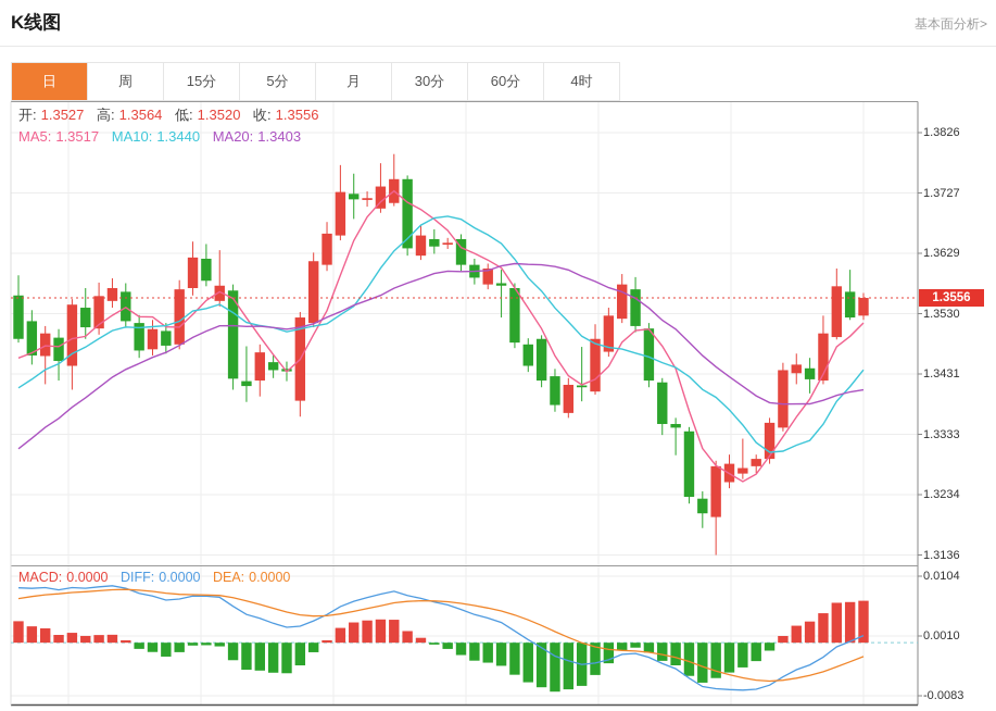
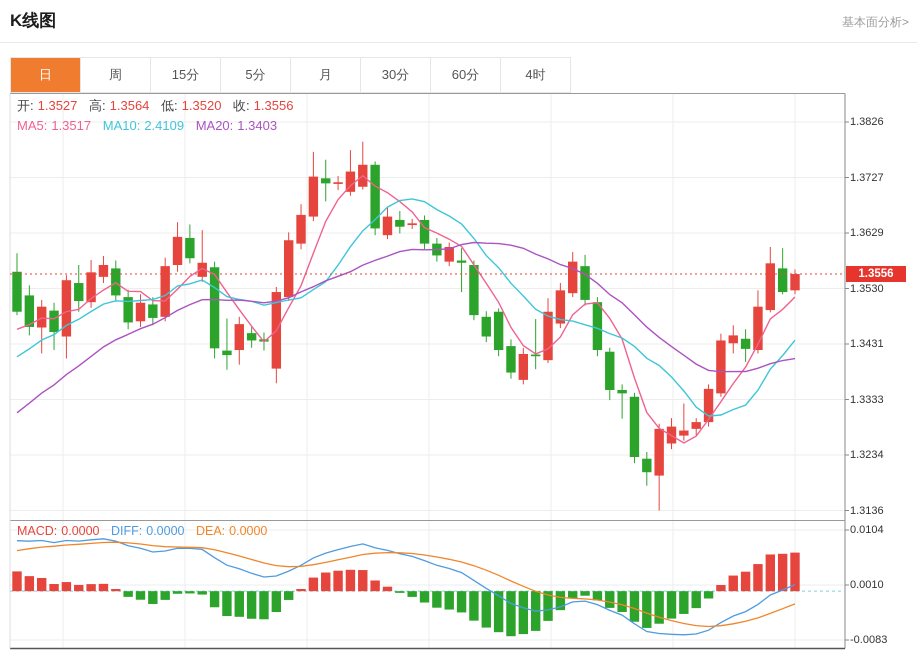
  K线图
  基本面分析>
  日
  周
  15分
  5分
  月
  30分
  60分
  4时
  开: 1.3527 高: 1.3564 低: 1.3520 收: 1.3556
- MA5: 1.3517 MA10: 1.3440 MA20: 1.3403
+ MA5: 1.3517 MA10: 2.4109 MA20: 1.3403
  MACD: 0.0000 DIFF: 0.0000 DEA: 0.0000
  1.3556
  1.3826
  1.3727
  1.3629
  1.3530
  1.3431
  1.3333
  1.3234
  1.3136
  0.0104
  0.0010
  -0.0083
